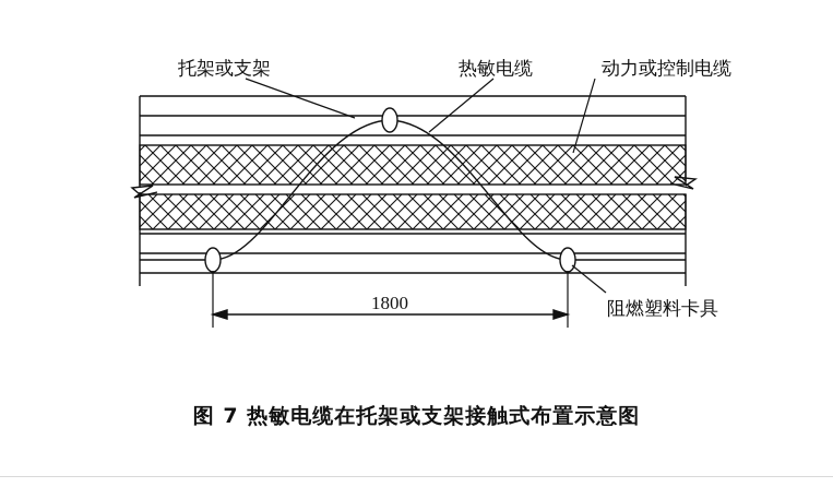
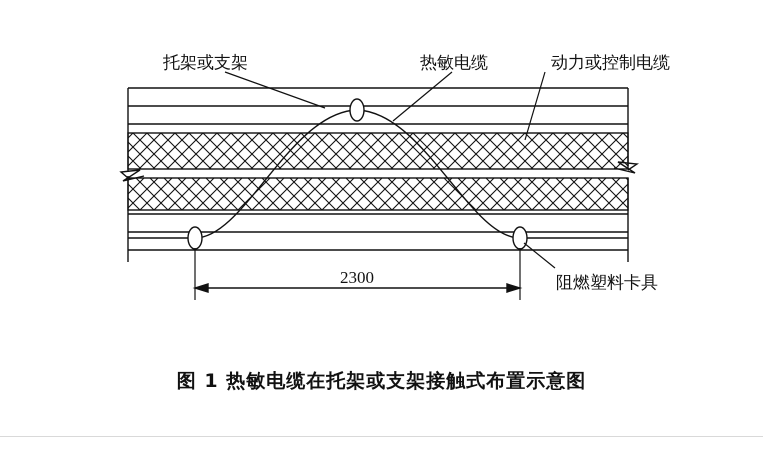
- 1800
+ 2300
  托架或支架
  热敏电缆
  动力或控制电缆
  阻燃塑料卡具
- 图 7 热敏电缆在托架或支架接触式布置示意图
+ 图 1 热敏电缆在托架或支架接触式布置示意图
